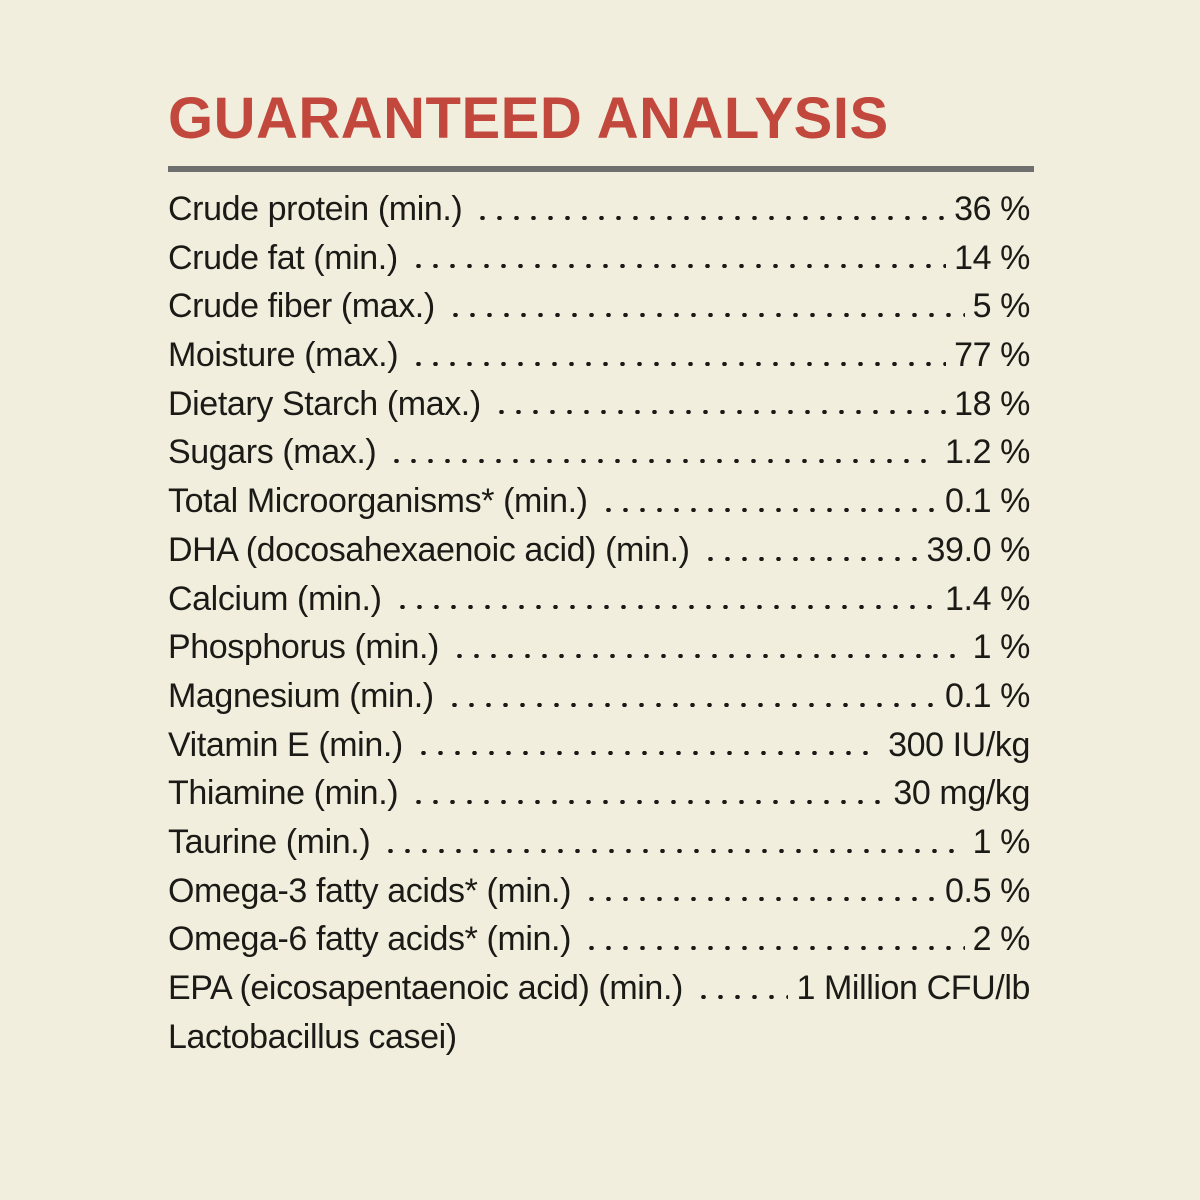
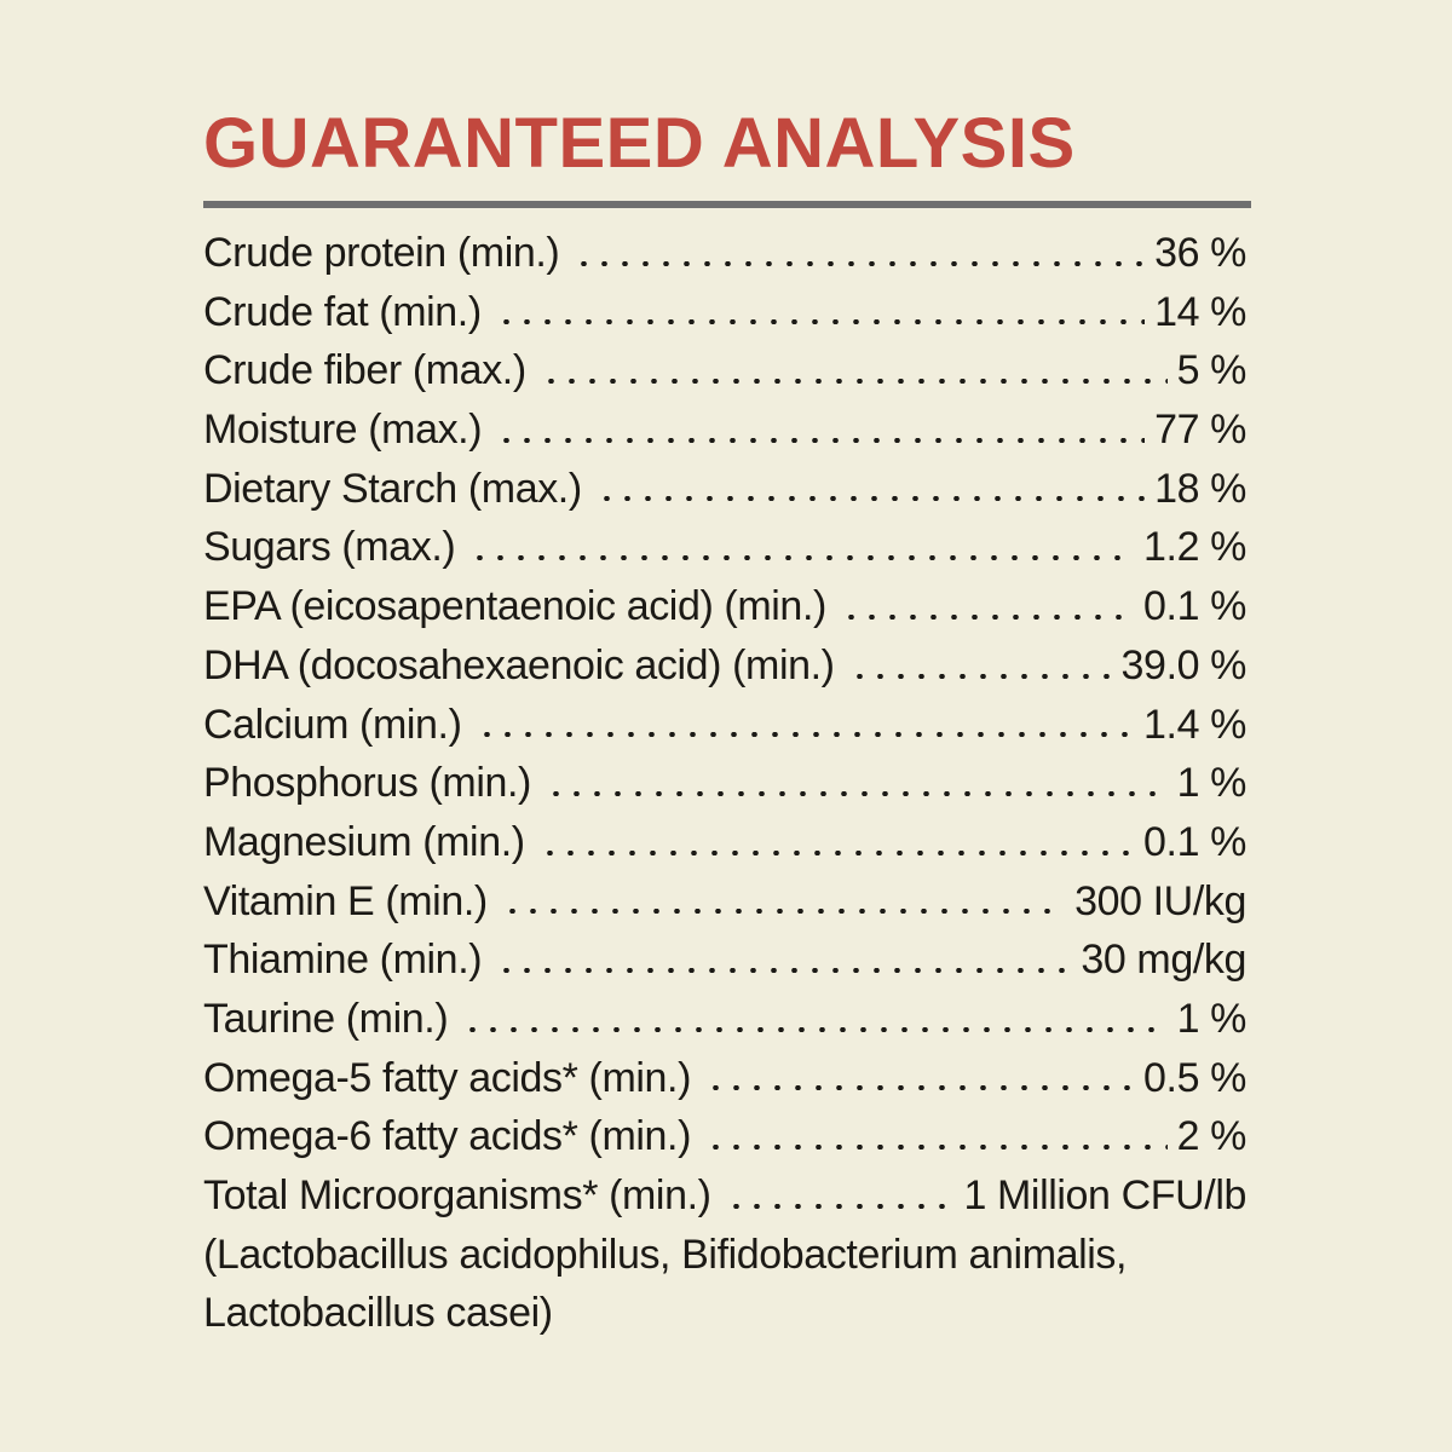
  GUARANTEED ANALYSIS
  Crude protein (min.)
  36 %
  Crude fat (min.)
  14 %
  Crude fiber (max.)
  5 %
  Moisture (max.)
  77 %
  Dietary Starch (max.)
  18 %
  Sugars (max.)
  1.2 %
- Total Microorganisms* (min.)
+ EPA (eicosapentaenoic acid) (min.)
  0.1 %
  DHA (docosahexaenoic acid) (min.)
  39.0 %
  Calcium (min.)
  1.4 %
  Phosphorus (min.)
  1 %
  Magnesium (min.)
  0.1 %
  Vitamin E (min.)
  300 IU/kg
  Thiamine (min.)
  30 mg/kg
  Taurine (min.)
  1 %
- Omega-3 fatty acids* (min.)
+ Omega-5 fatty acids* (min.)
  0.5 %
  Omega-6 fatty acids* (min.)
  2 %
- EPA (eicosapentaenoic acid) (min.)
+ Total Microorganisms* (min.)
  1 Million CFU/lb
+ (Lactobacillus acidophilus, Bifidobacterium animalis,
  Lactobacillus casei)
